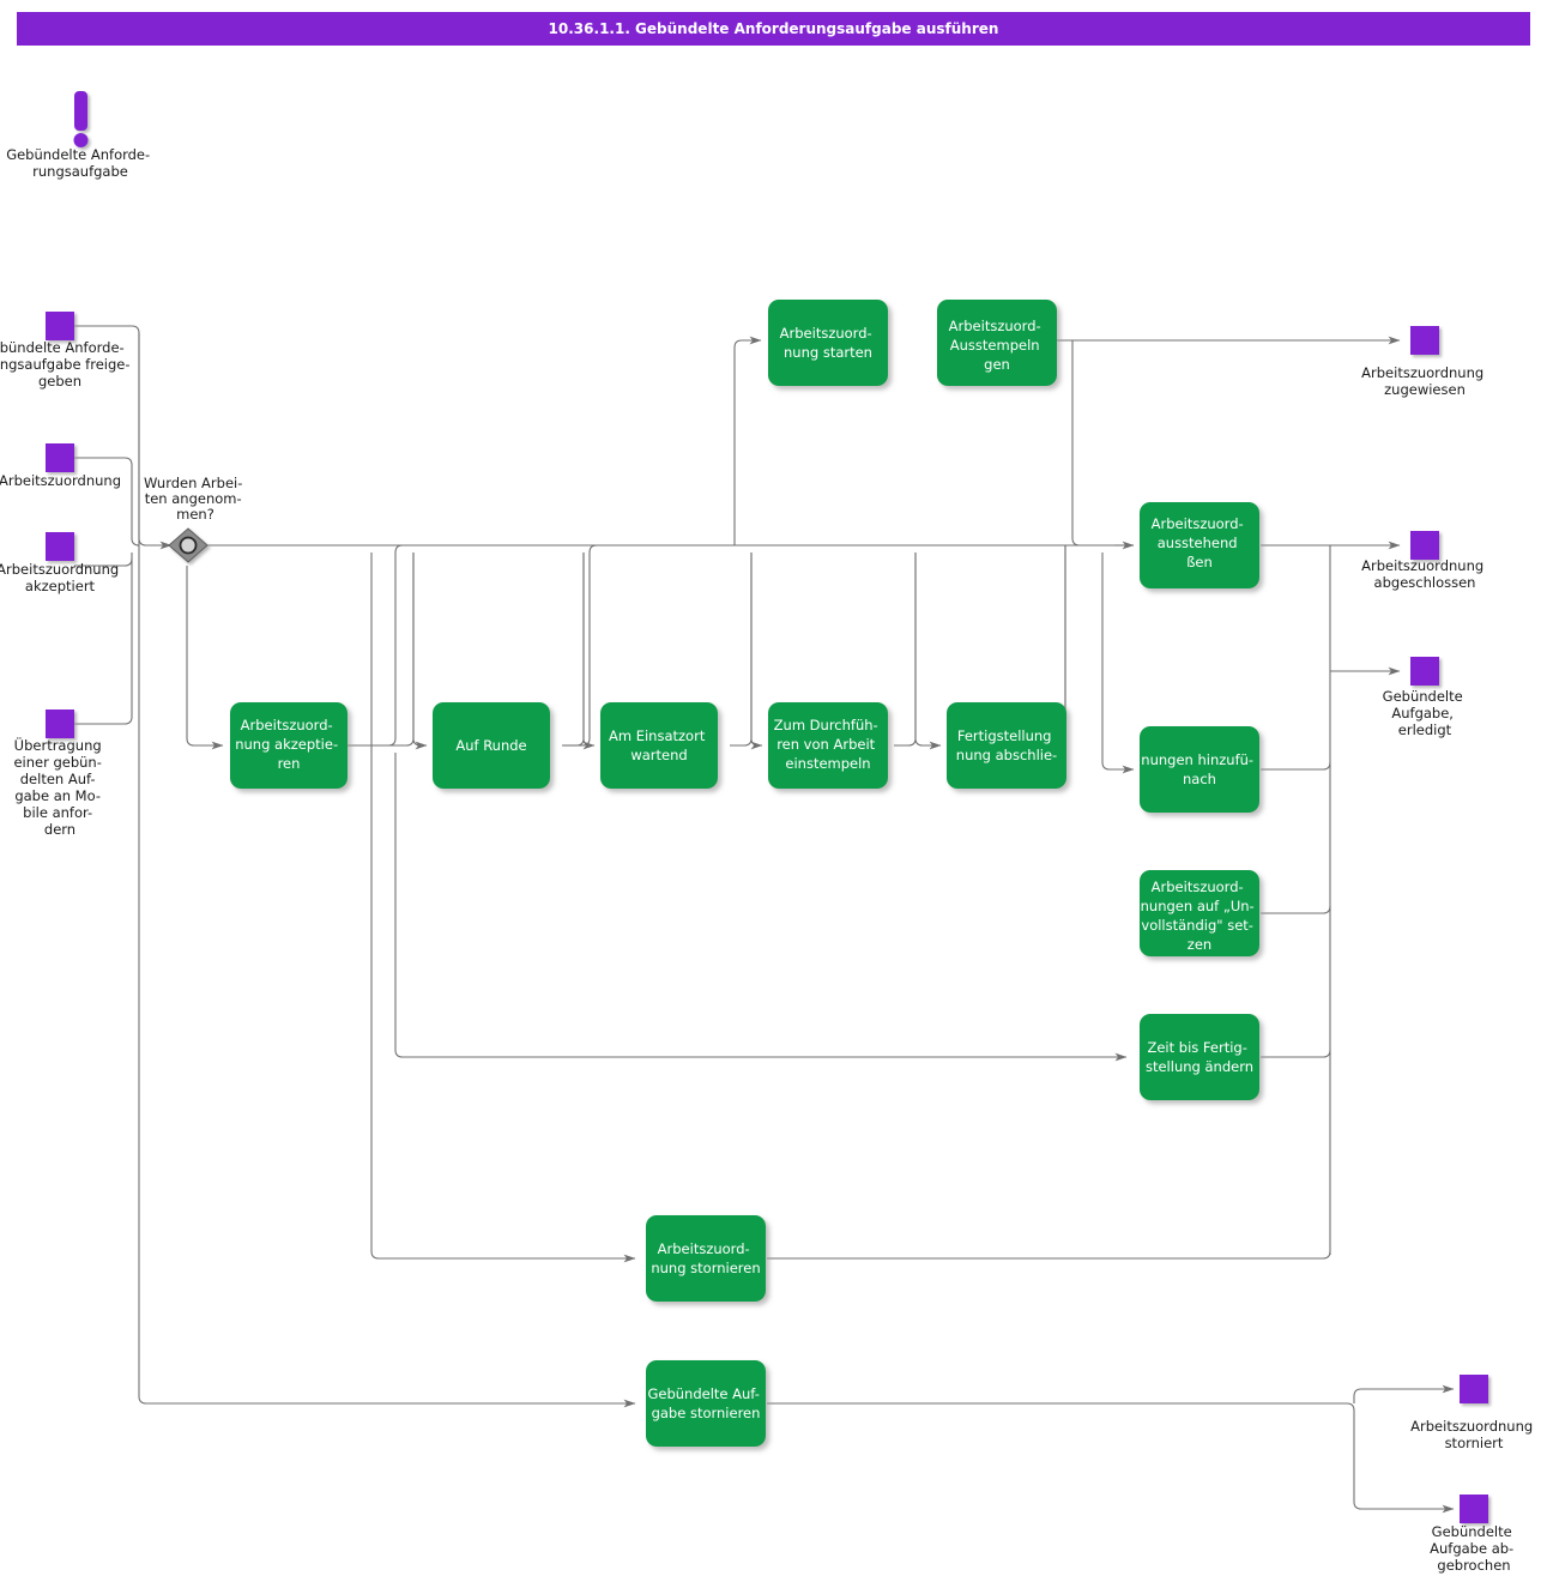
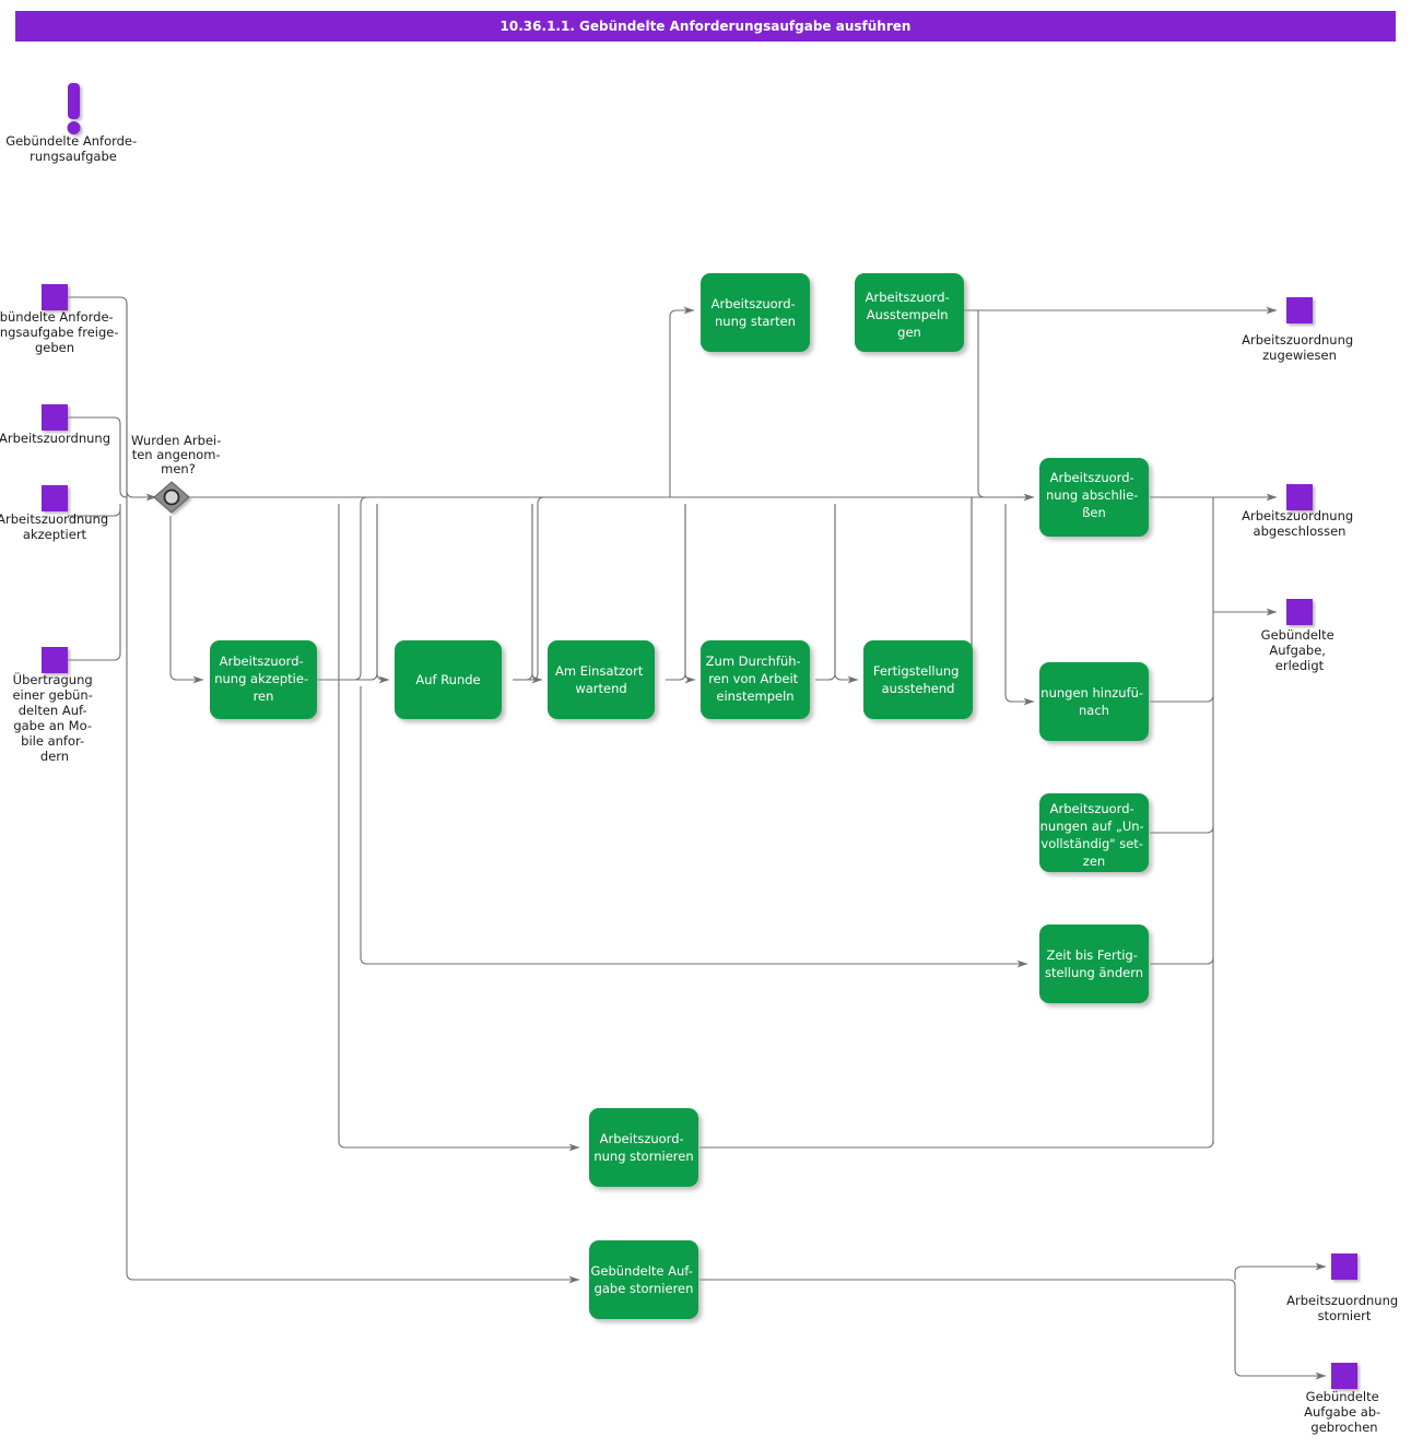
  10.36.1.1. Gebündelte Anforderungsaufgabe ausführen
  Gebündelte Anforde- rungsaufgabe
  Wurden Arbei- ten angenom- men?
  bündelte Anforde- ngsaufgabe freige- geben
  Arbeitszuordnung
  Arbeitszuordnung akzeptiert
  Übertragung einer gebün- delten Auf- gabe an Mo- bile anfor- dern
  Arbeitszuord- nung starten
  Arbeitszuord- Ausstempeln gen
- Arbeitszuord- ausstehend ßen
+ Arbeitszuord- nung abschlie- ßen
  Arbeitszuord- nung akzeptie- ren
  Auf Runde
  Am Einsatzort wartend
  Zum Durchfüh- ren von Arbeit einstempeln
- Fertigstellung nung abschlie-
+ Fertigstellung ausstehend
  nungen hinzufü- nach
  Arbeitszuord- nungen auf „Un- vollständig" set- zen
  Zeit bis Fertig- stellung ändern
  Arbeitszuord- nung stornieren
  Gebündelte Auf- gabe stornieren
  Arbeitszuordnung zugewiesen
  Arbeitszuordnung abgeschlossen
  Gebündelte Aufgabe, erledigt
  Arbeitszuordnung storniert
  Gebündelte Aufgabe ab- gebrochen
